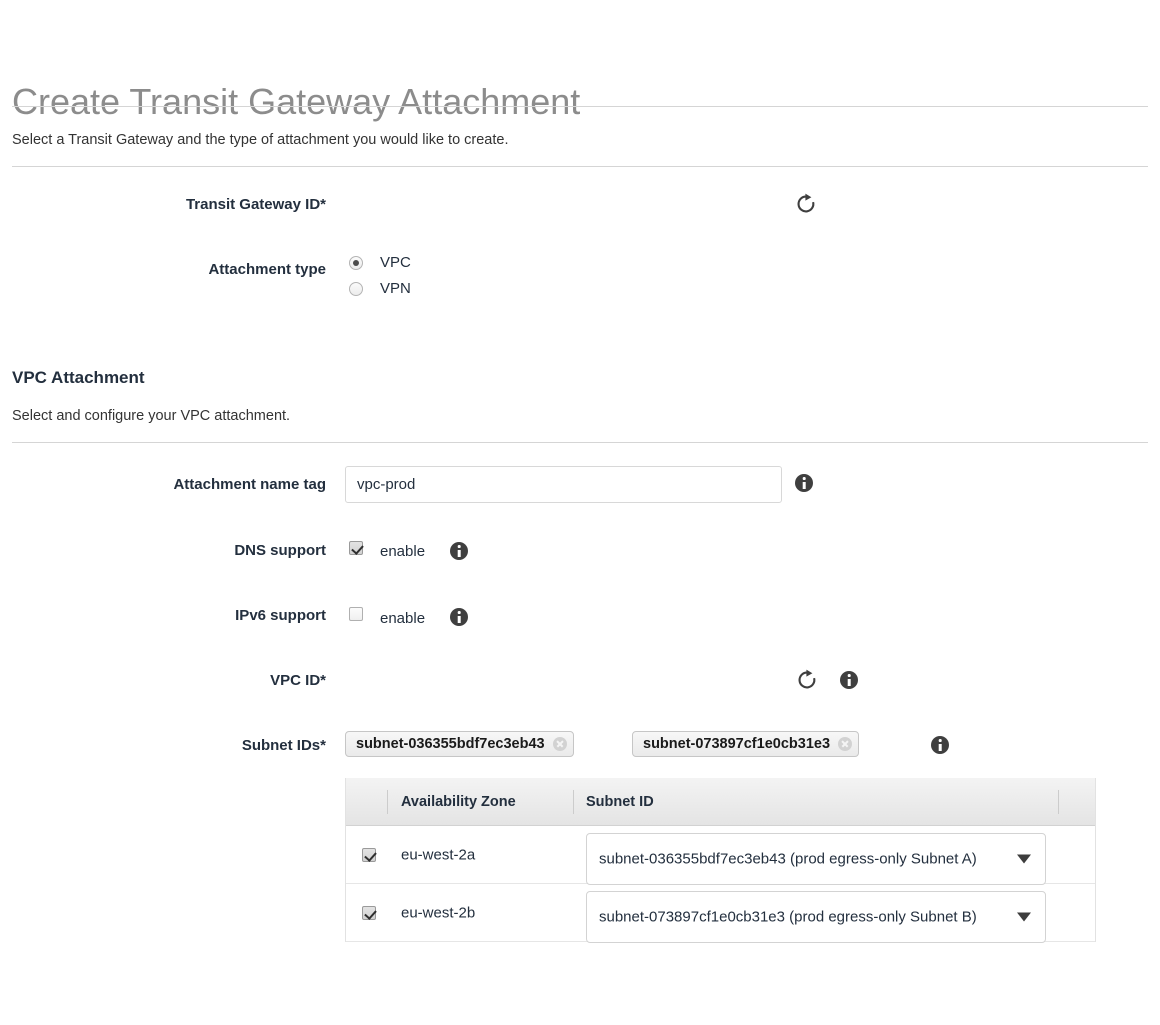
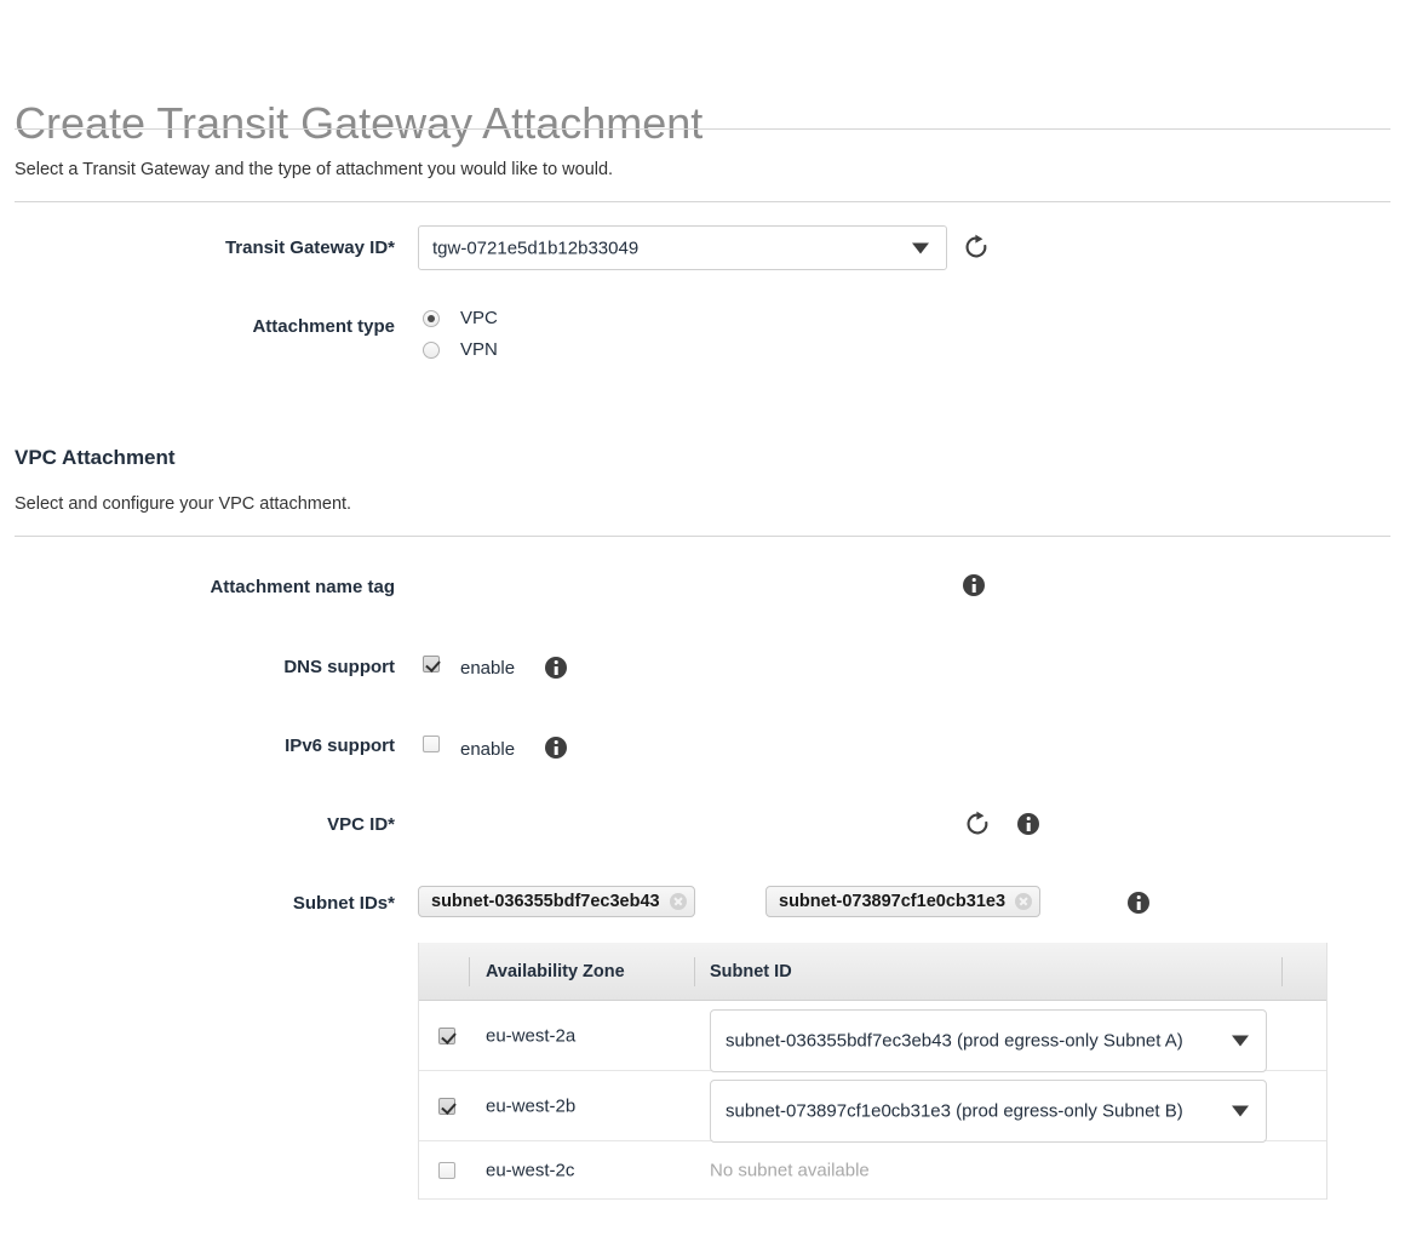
  Create Transit Gateway Attachment
- Select a Transit Gateway and the type of attachment you would like to create.
+ Select a Transit Gateway and the type of attachment you would like to would.
  Transit Gateway ID*
+ tgw-0721e5d1b12b33049
  Attachment type
  VPC
  VPN
  VPC Attachment
  Select and configure your VPC attachment.
  Attachment name tag
- vpc-prod
  DNS support
  enable
  IPv6 support
  enable
  VPC ID*
  Subnet IDs*
  subnet-036355bdf7ec3eb43
  subnet-073897cf1e0cb31e3
  Availability Zone
  Subnet ID
  eu-west-2a
  subnet-036355bdf7ec3eb43 (prod egress-only Subnet A)
  eu-west-2b
  subnet-073897cf1e0cb31e3 (prod egress-only Subnet B)
+ eu-west-2c
+ No subnet available
